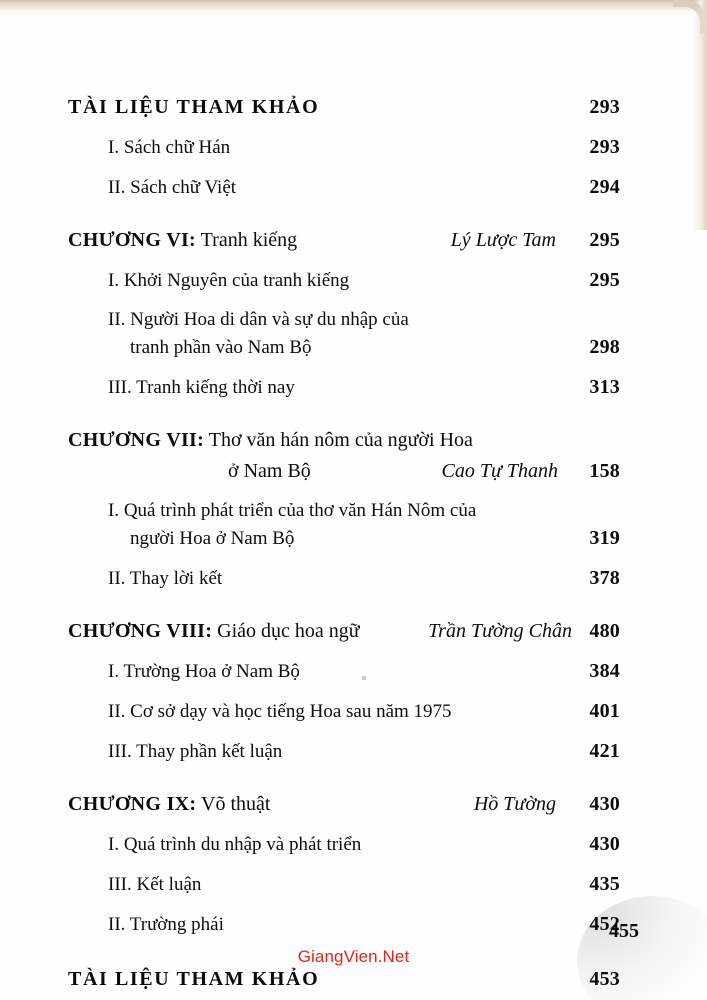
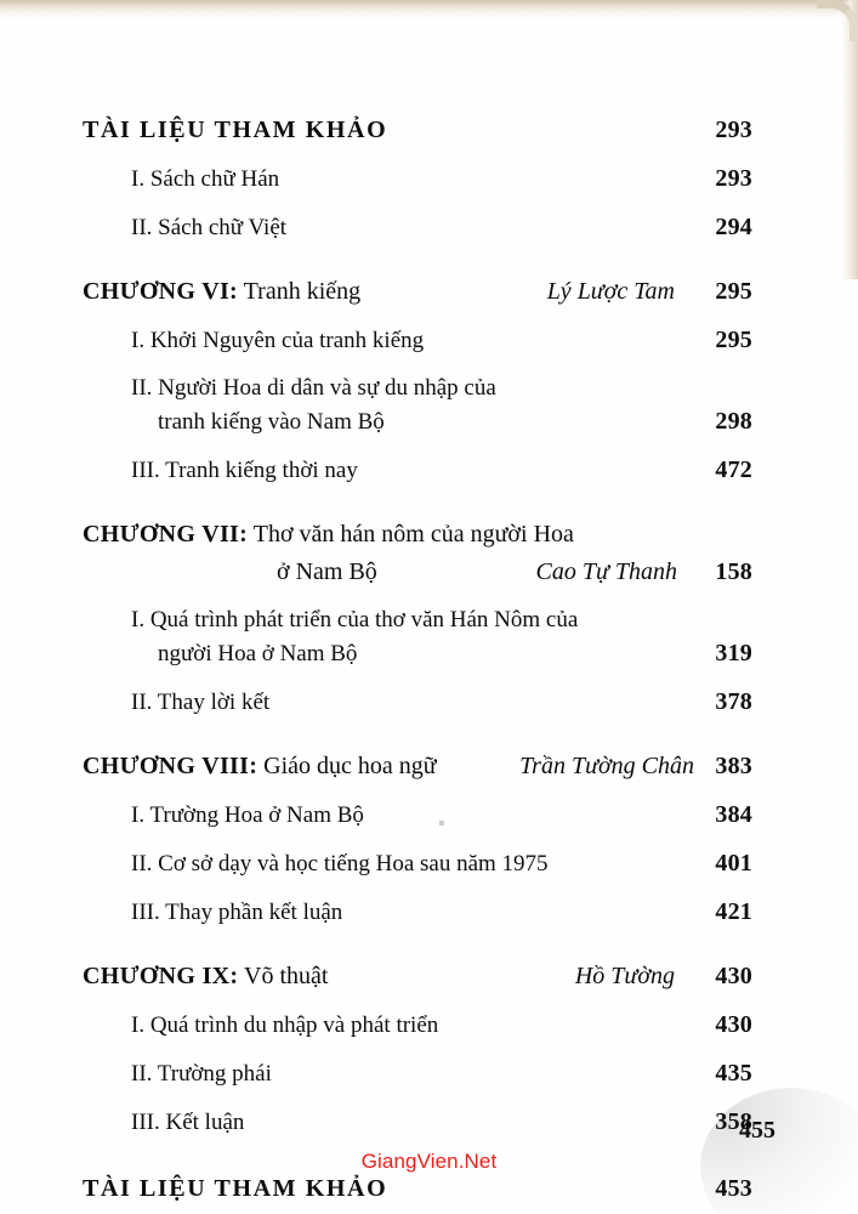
  TÀI LIỆU THAM KHẢO
  293
  I. Sách chữ Hán
  293
  II. Sách chữ Việt
  294
  CHƯƠNG VI:
  Tranh kiếng
  Lý Lược Tam
  295
  I. Khởi Nguyên của tranh kiếng
  295
  II. Người Hoa di dân và sự du nhập của
- tranh phần vào Nam Bộ
+ tranh kiếng vào Nam Bộ
  298
  III. Tranh kiếng thời nay
- 313
+ 472
  CHƯƠNG VII:
  Thơ văn hán nôm của người Hoa
  ở Nam Bộ
  Cao Tự Thanh
  158
  I. Quá trình phát triển của thơ văn Hán Nôm của
  người Hoa ở Nam Bộ
  319
  II. Thay lời kết
  378
  CHƯƠNG VIII:
  Giáo dục hoa ngữ
  Trần Tường Chân
- 480
+ 383
  I. Trường Hoa ở Nam Bộ
  384
  II. Cơ sở dạy và học tiếng Hoa sau năm 1975
  401
  III. Thay phần kết luận
  421
  CHƯƠNG IX:
  Võ thuật
  Hồ Tường
  430
  I. Quá trình du nhập và phát triển
  430
- III. Kết luận
+ II. Trường phái
  435
- II. Trường phái
+ III. Kết luận
- 452
+ 358
  TÀI LIỆU THAM KHẢO
  453
  455
  GiangVien.Net
